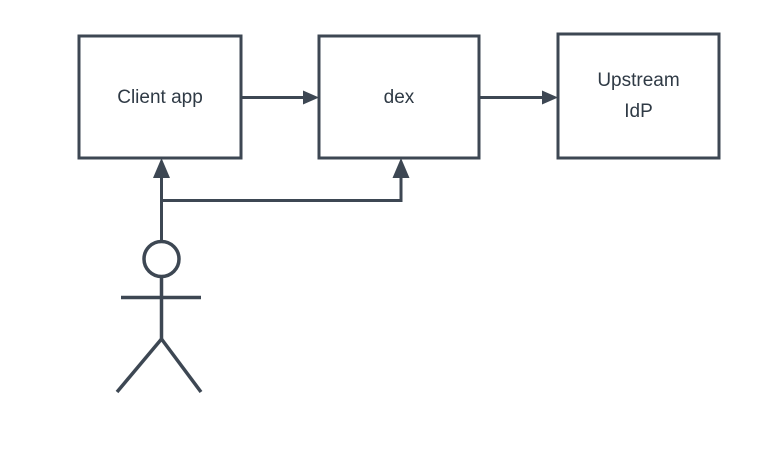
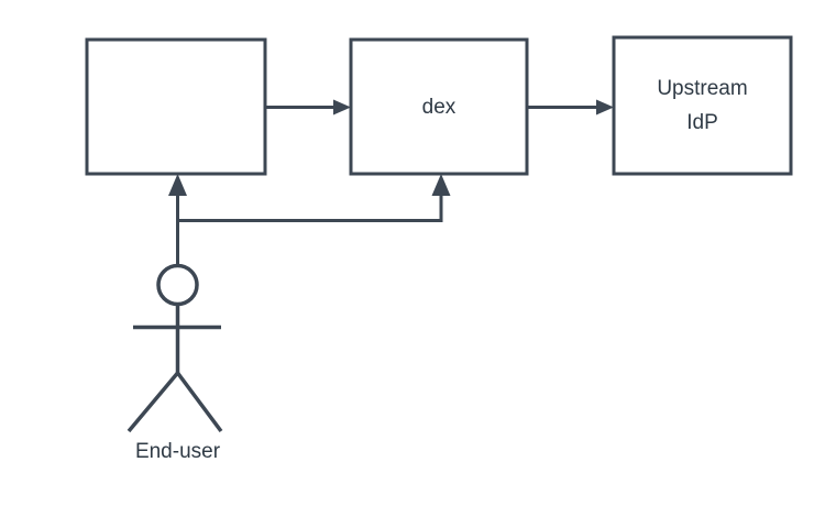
- Client app
  dex
  Upstream
  IdP
+ End-user
